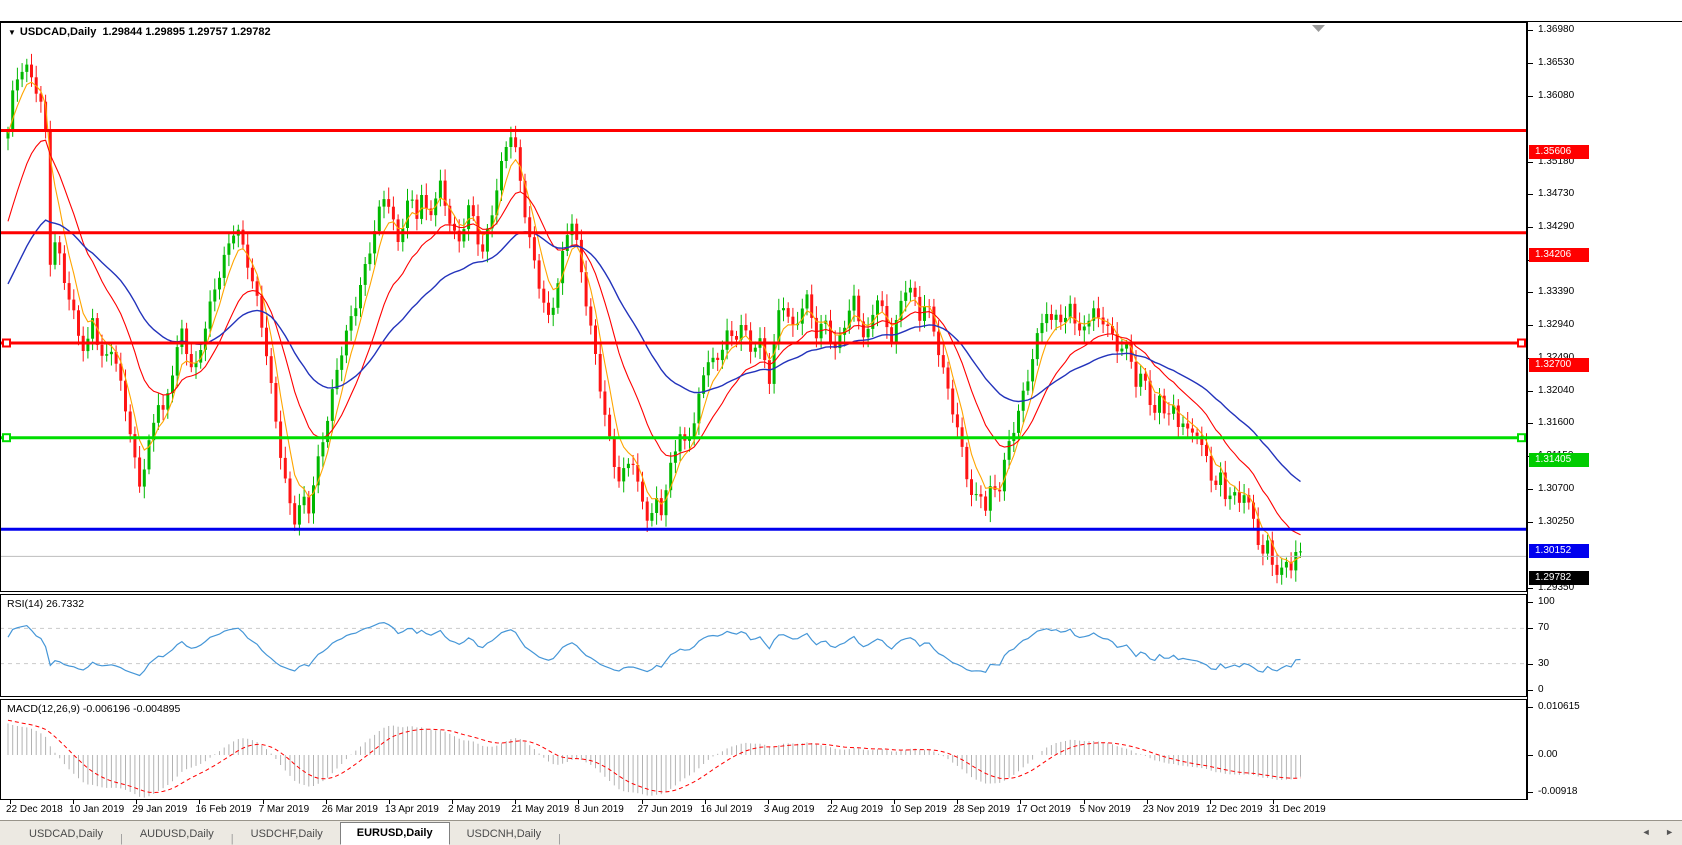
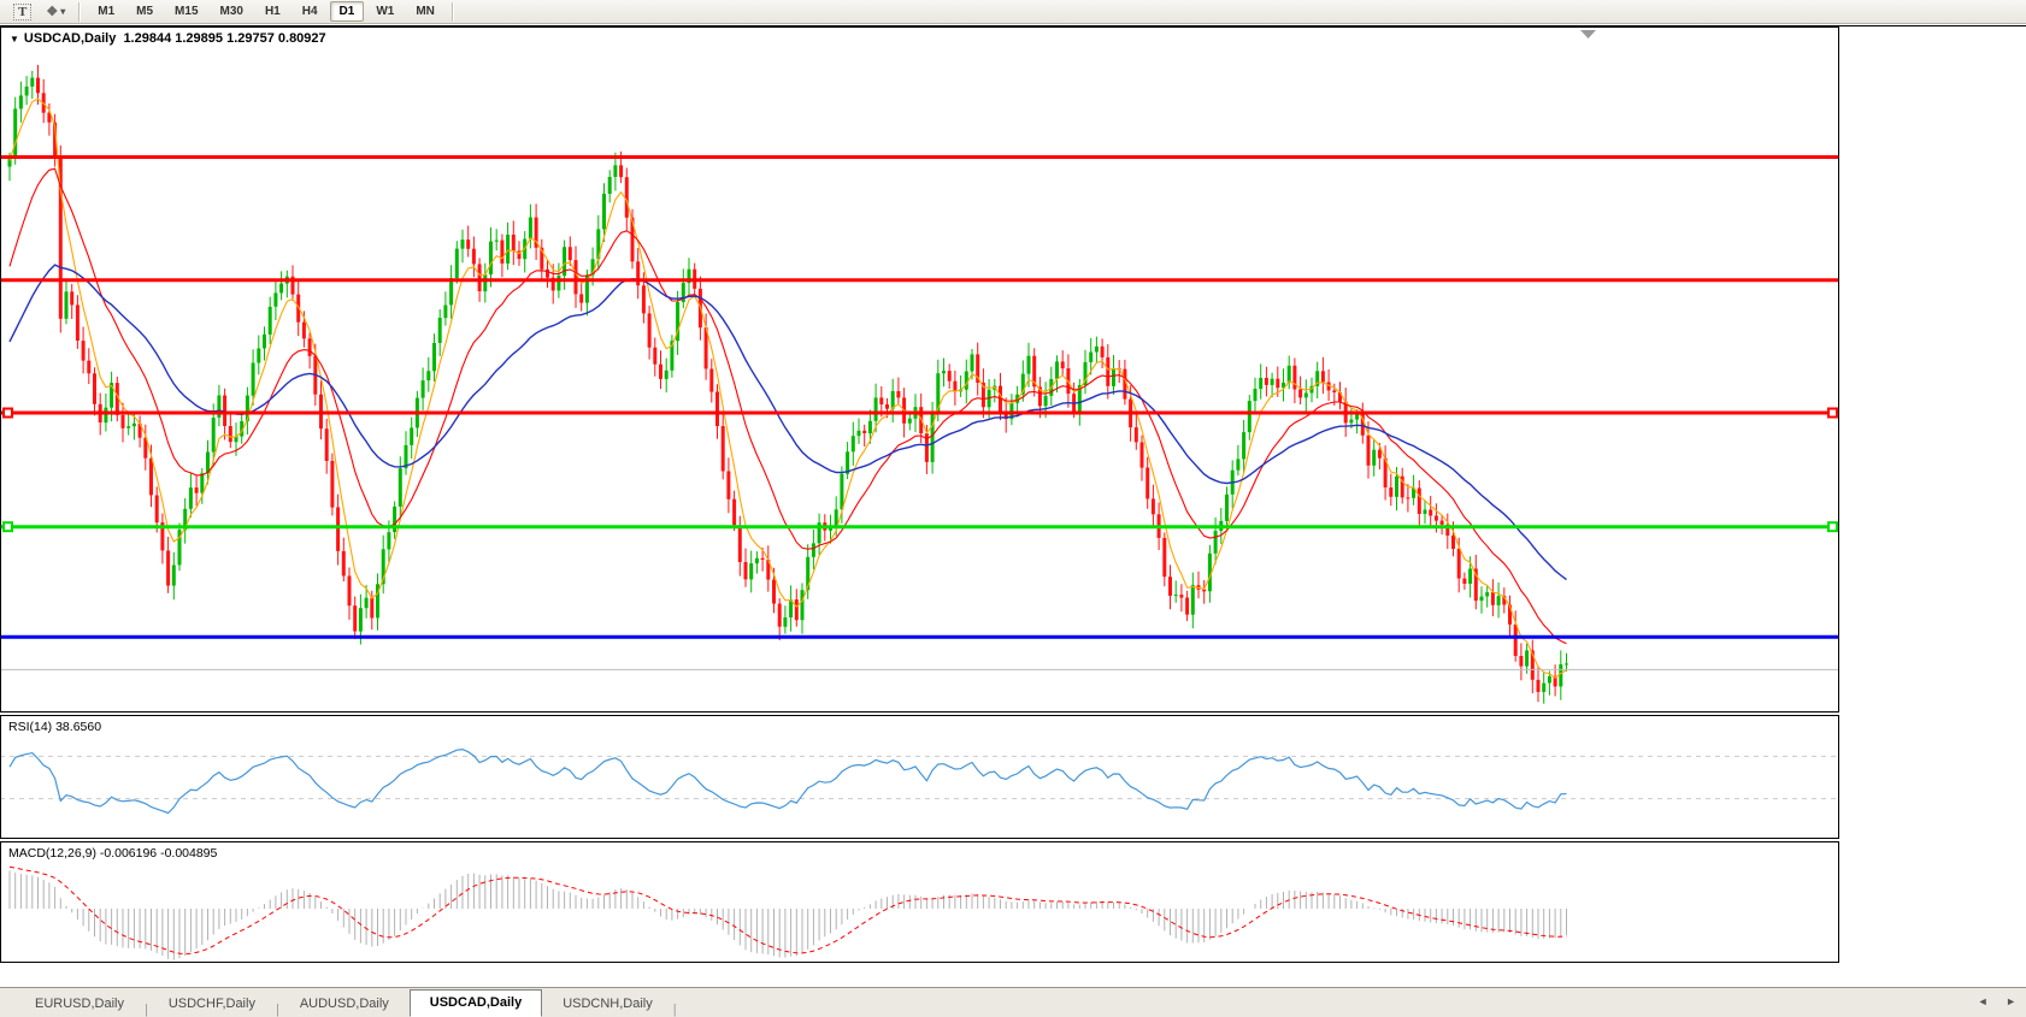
+ T
+ ❖
+ ▾
+ M1
+ M5
+ M15
+ M30
+ H1
+ H4
+ D1
+ W1
+ MN
- ▼ USDCAD,Daily 1.29844 1.29895 1.29757 1.29782
+ ▼ USDCAD,Daily 1.29844 1.29895 1.29757 0.80927
- RSI(14) 26.7332
+ RSI(14) 38.6560
  MACD(12,26,9) -0.006196 -0.004895
- 1.36980
- 1.36530
- 1.36080
- 1.35180
- 1.34730
- 1.34290
- 1.33390
- 1.32940
- 1.32040
- 1.31600
- 1.30700
- 1.30250
- 1.29350
- 100
- 70
- 30
- 0
- 0.010615
- 0.00
- -0.00918
- 1.35606
- 1.34206
- 1.32700
- 1.31405
- 1.30152
- 1.29782
- 22 Dec 2018
- 10 Jan 2019
- 29 Jan 2019
- 16 Feb 2019
- 7 Mar 2019
- 26 Mar 2019
- 13 Apr 2019
- 2 May 2019
- 21 May 2019
- 8 Jun 2019
- 27 Jun 2019
- 16 Jul 2019
- 3 Aug 2019
- 22 Aug 2019
- 10 Sep 2019
- 28 Sep 2019
- 17 Oct 2019
- 5 Nov 2019
- 23 Nov 2019
- 12 Dec 2019
- 31 Dec 2019
- USDCAD,Daily
+ EURUSD,Daily
  |
- AUDUSD,Daily
+ USDCHF,Daily
  |
- USDCHF,Daily
+ AUDUSD,Daily
- EURUSD,Daily
+ USDCAD,Daily
  USDCNH,Daily
  |
  ◄ ►
